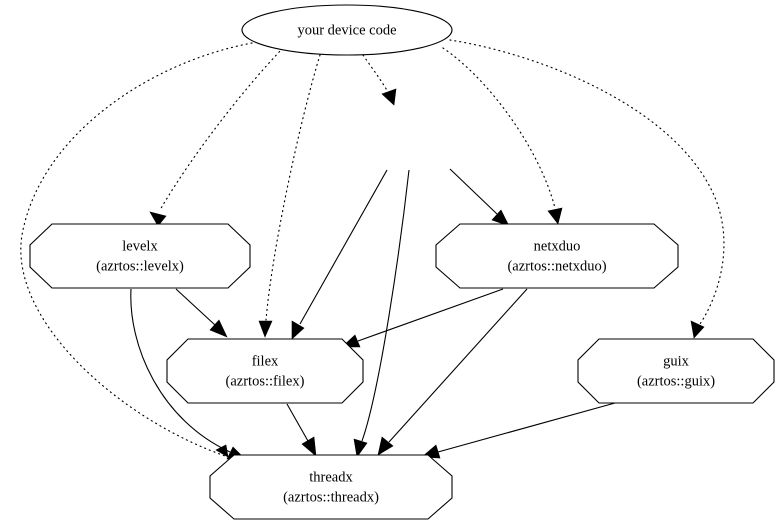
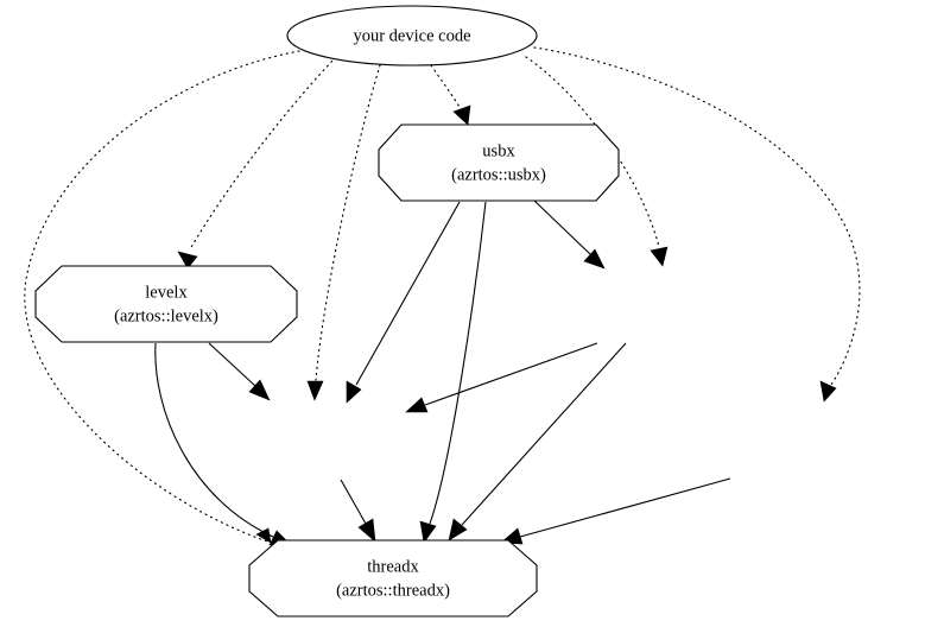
  your device code
+ usbx
+ (azrtos::usbx)
  levelx
  (azrtos::levelx)
- netxduo
- (azrtos::netxduo)
- filex
- (azrtos::filex)
- guix
- (azrtos::guix)
  threadx
  (azrtos::threadx)
